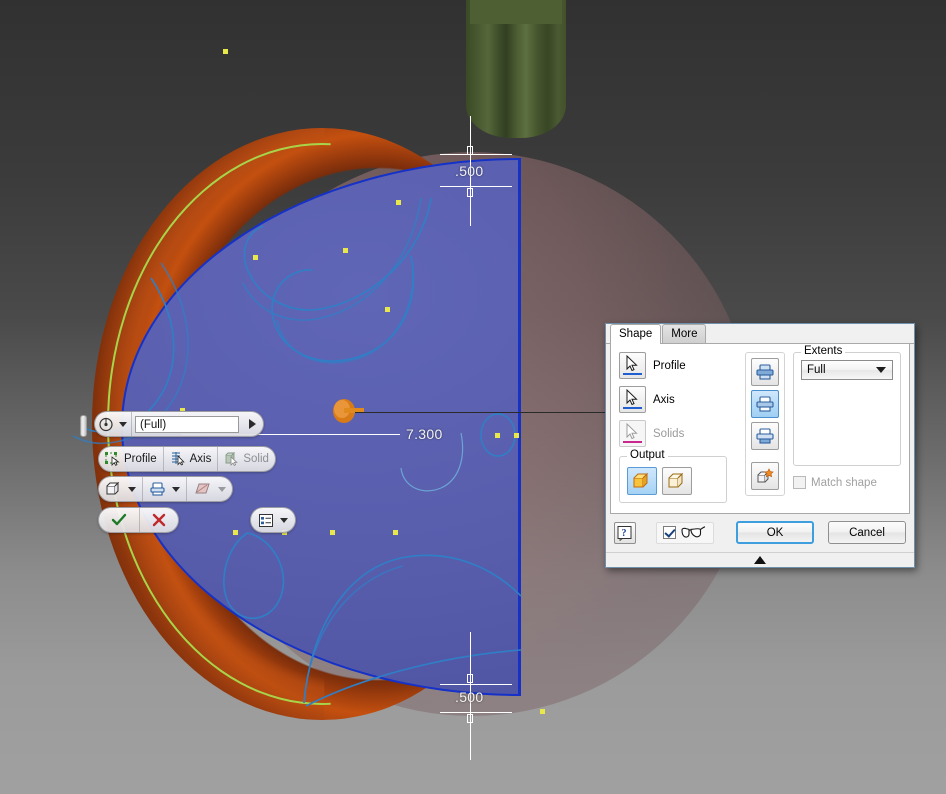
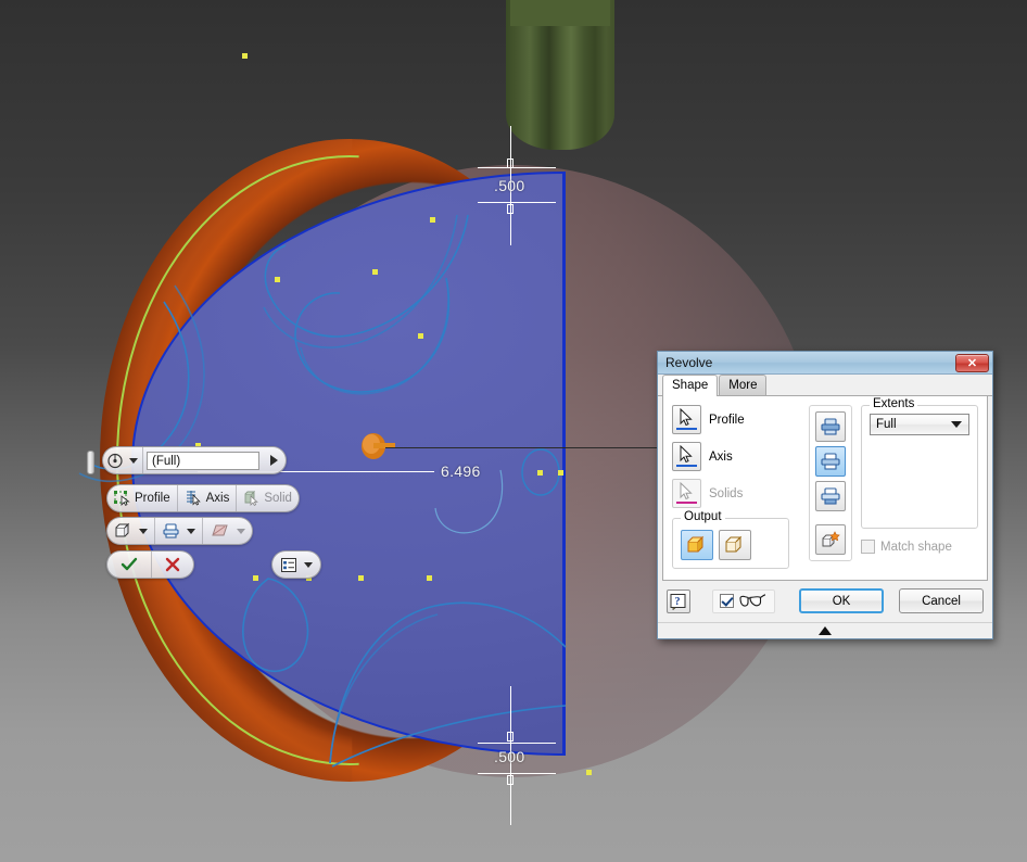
  .500
- 7.300
+ 6.496
  .500
  (Full)
  Profile
  Axis
  Solid
+ Revolve
+ ✕
  Shape
  More
  Profile
  Axis
  Solids
  Output
  Extents
  Full
  Match shape
  ?
  OK
  Cancel
